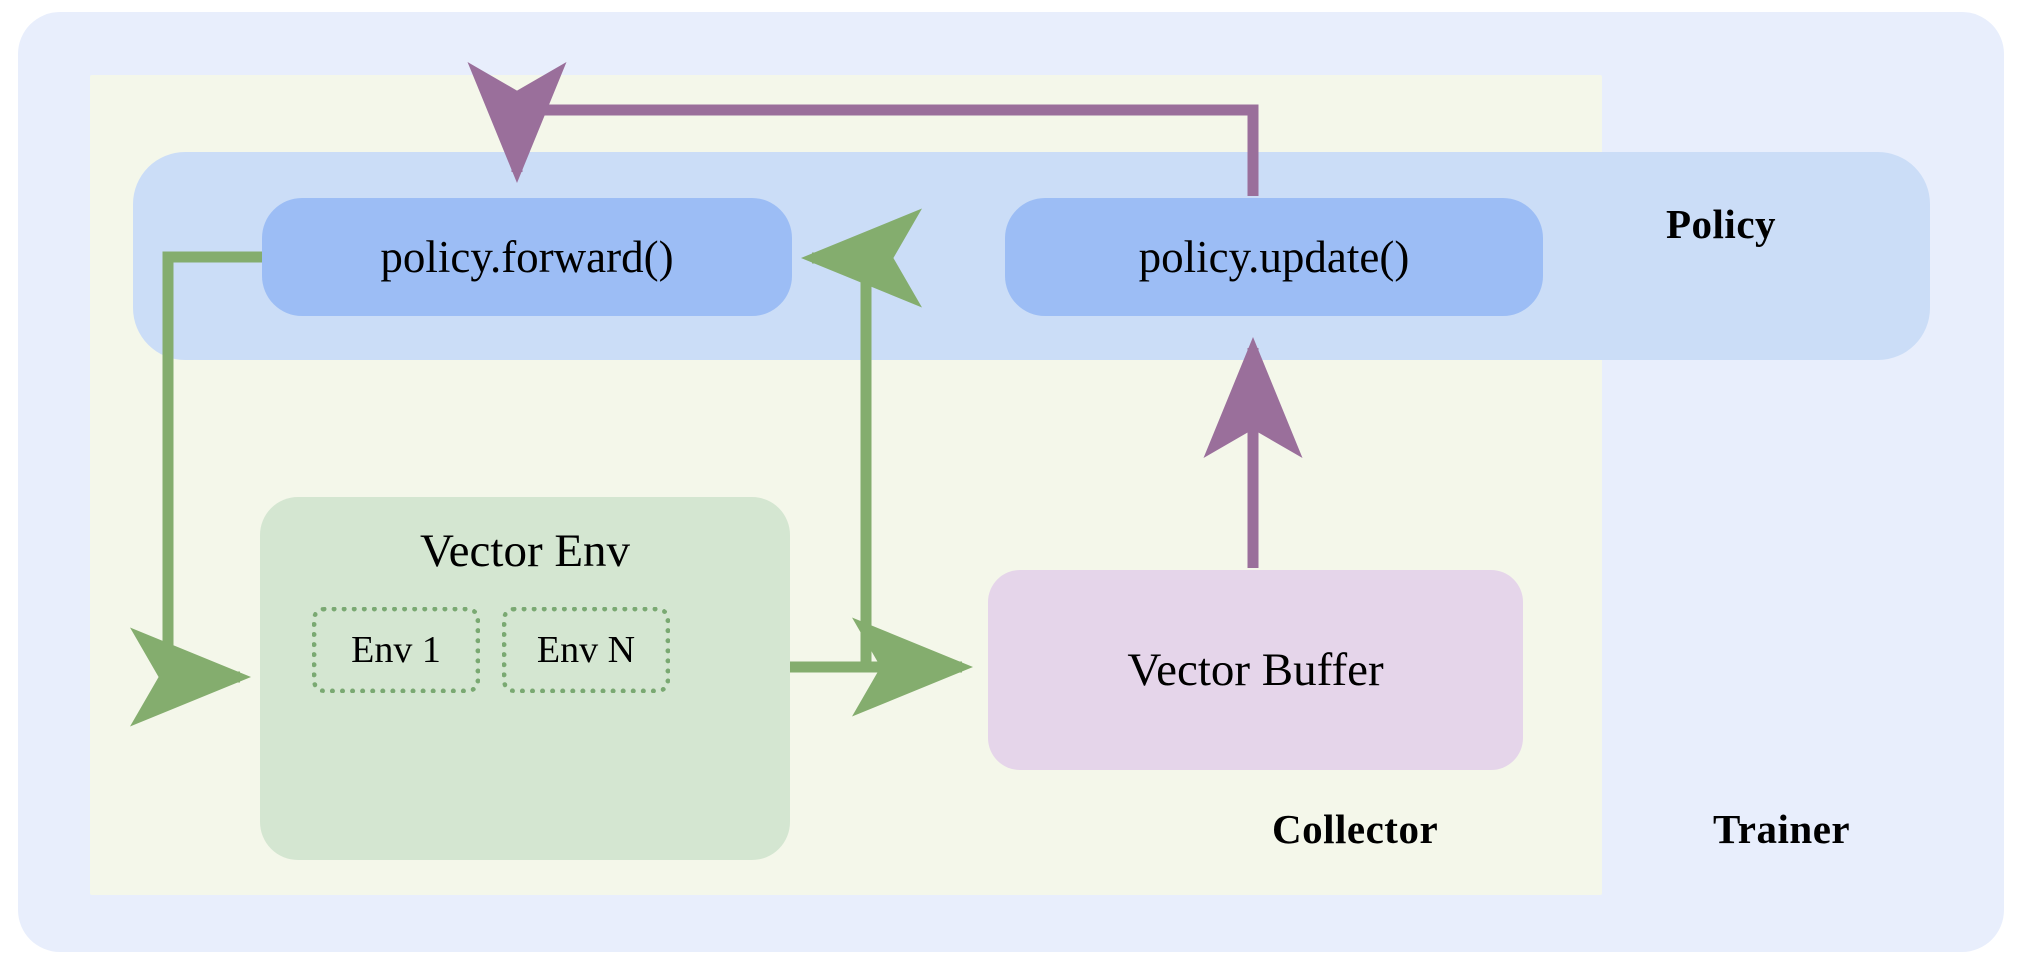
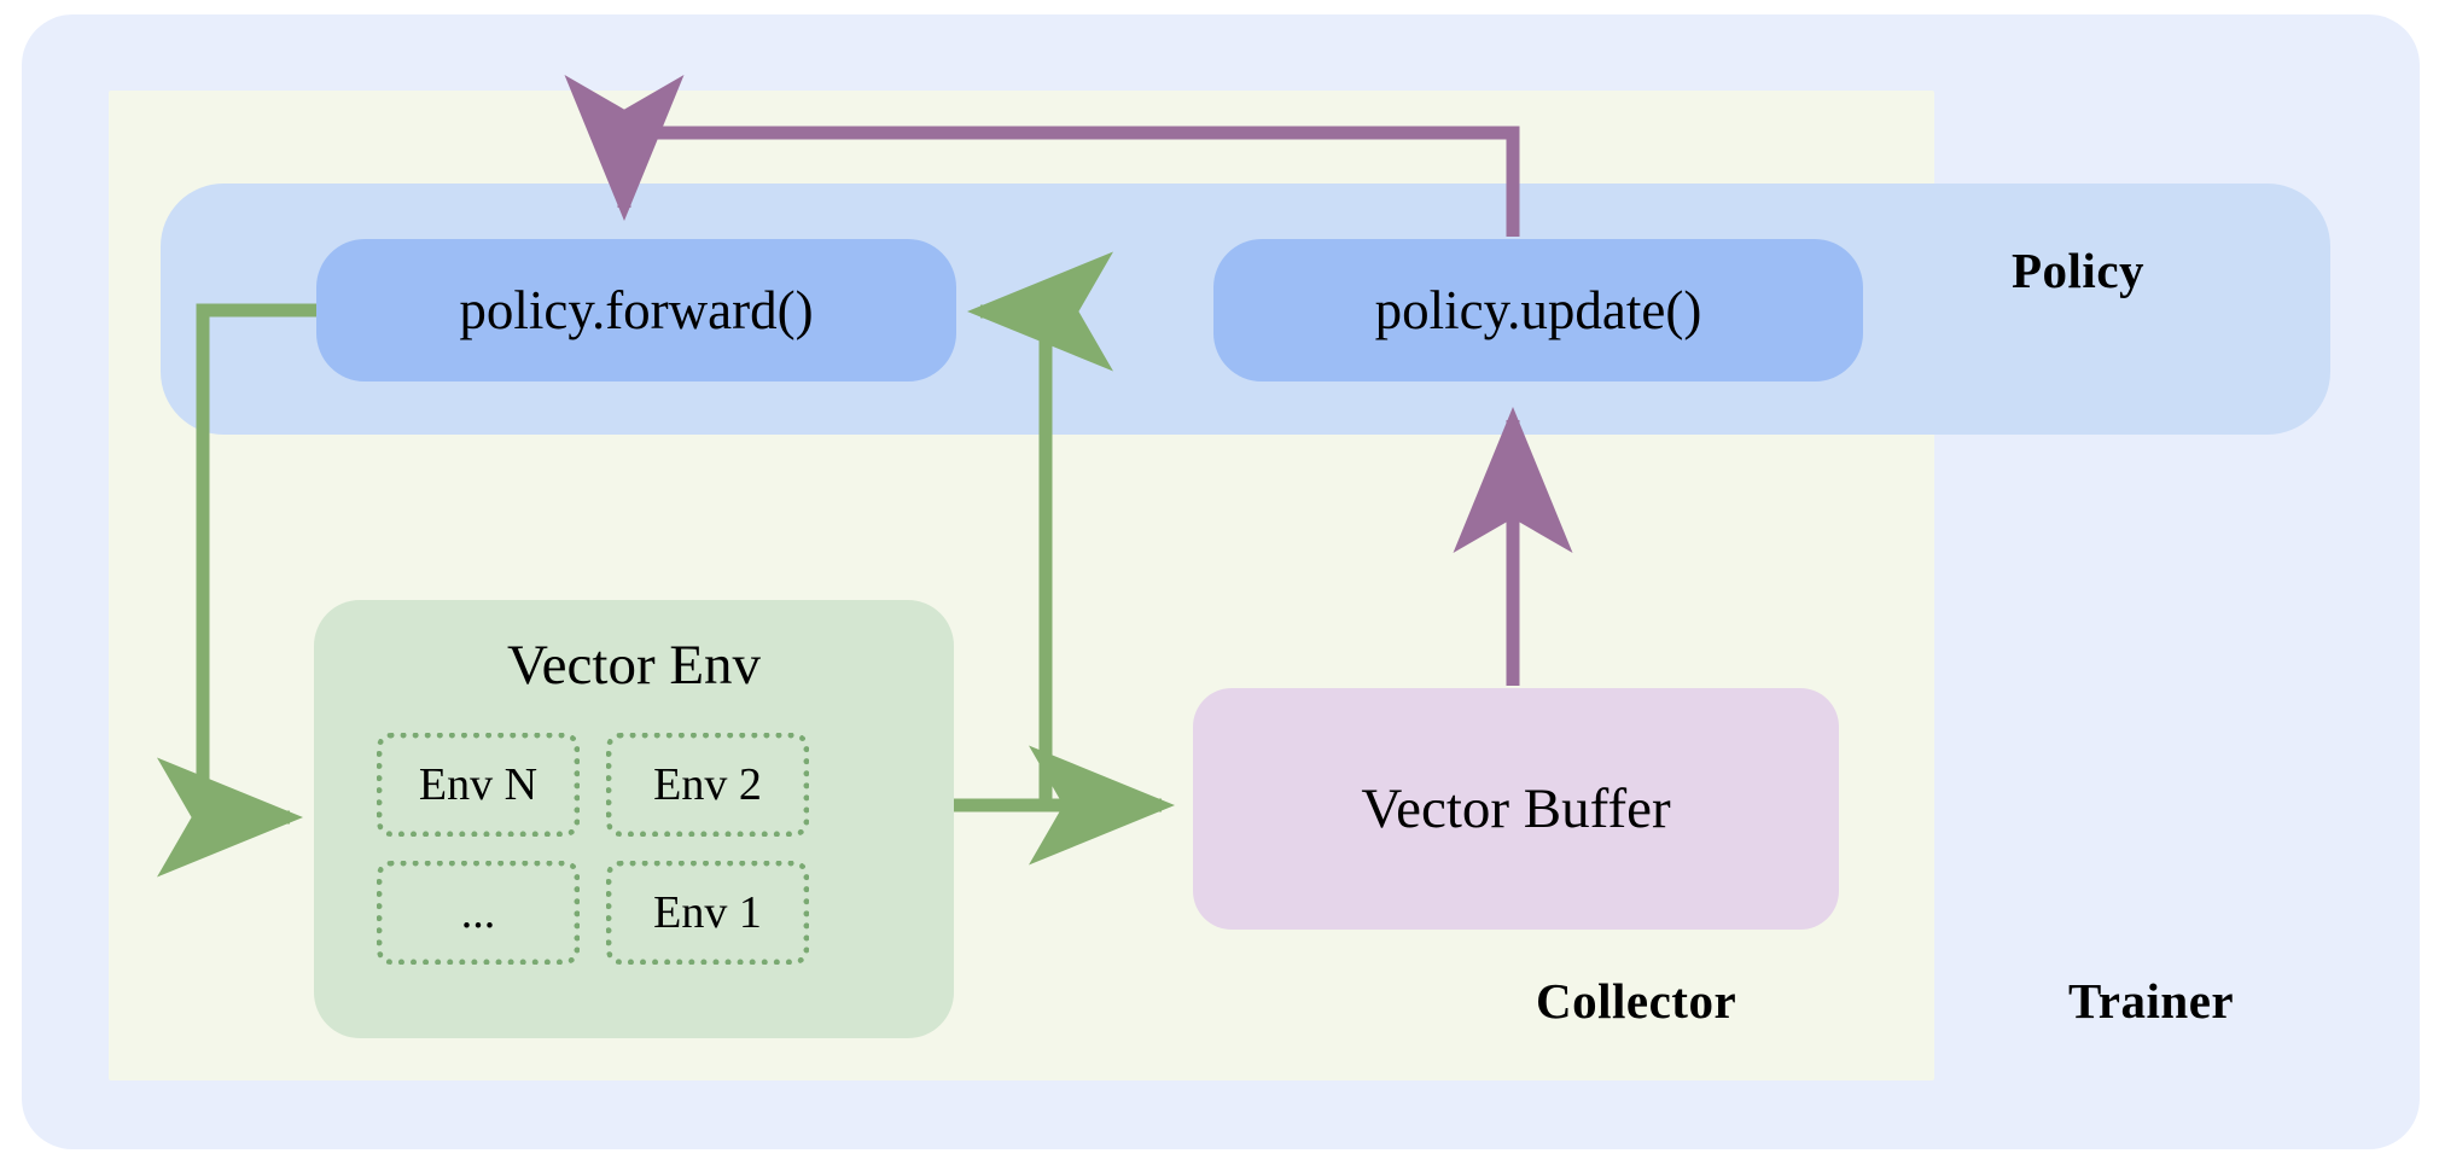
  policy.forward()
  policy.update()
  Vector Env
- Env 1
+ Env N
+ Env 2
+ ...
- Env N
+ Env 1
  Vector Buffer
  Policy
  Collector
  Trainer
